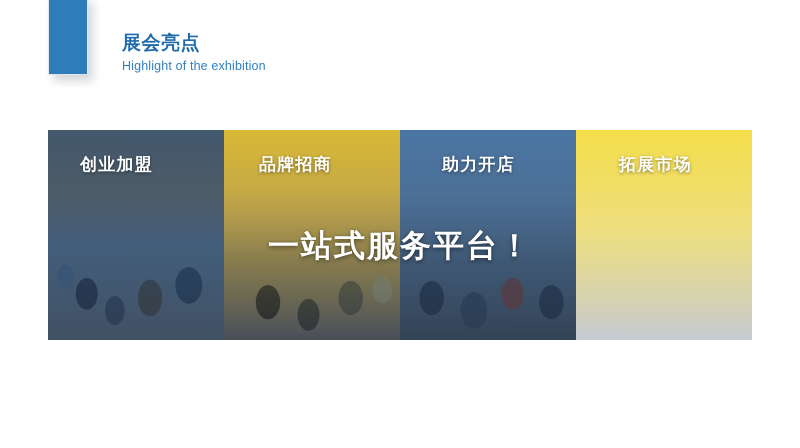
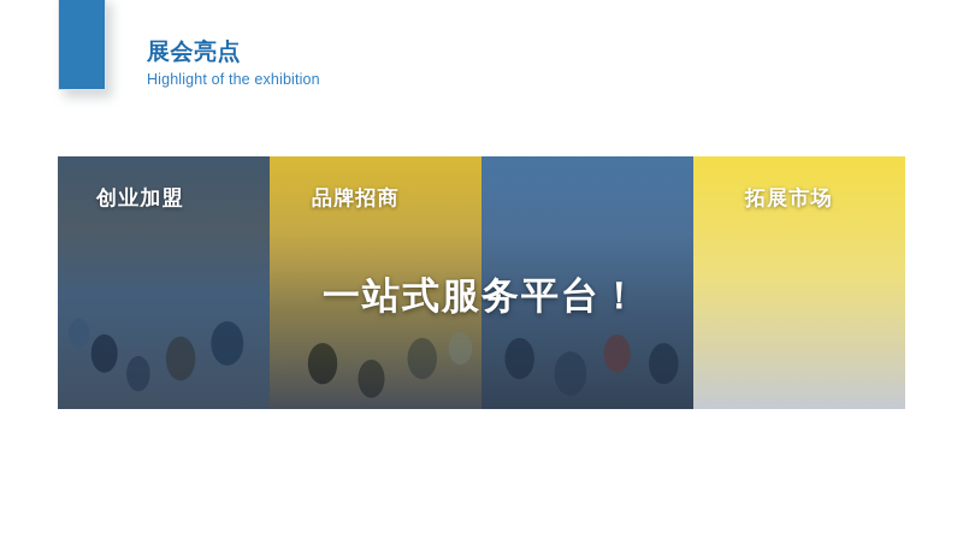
  展会亮点
  Highlight of the exhibition
  创业加盟
  品牌招商
- 助力开店
  拓展市场
  一站式服务平台！
